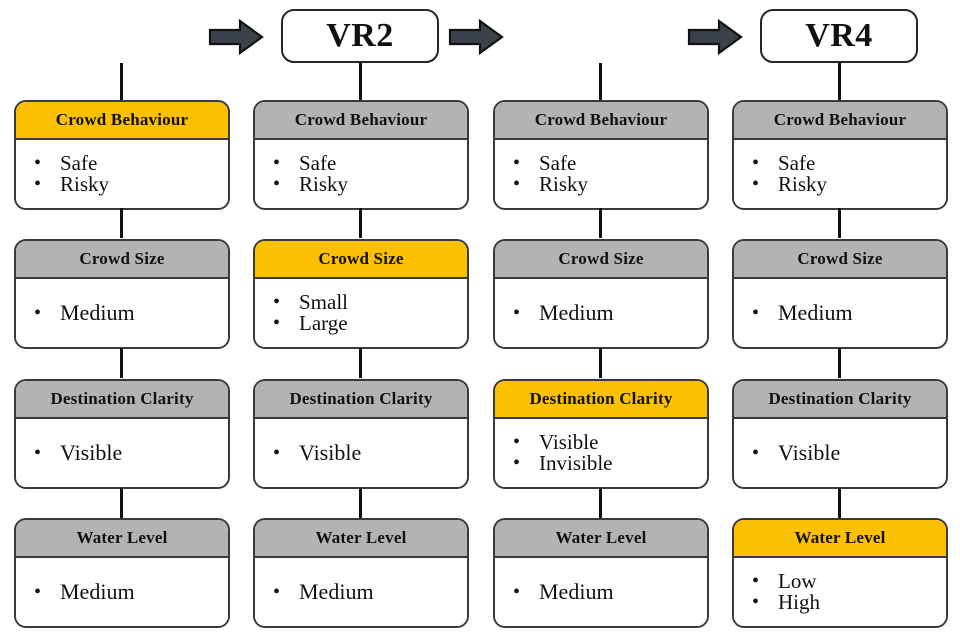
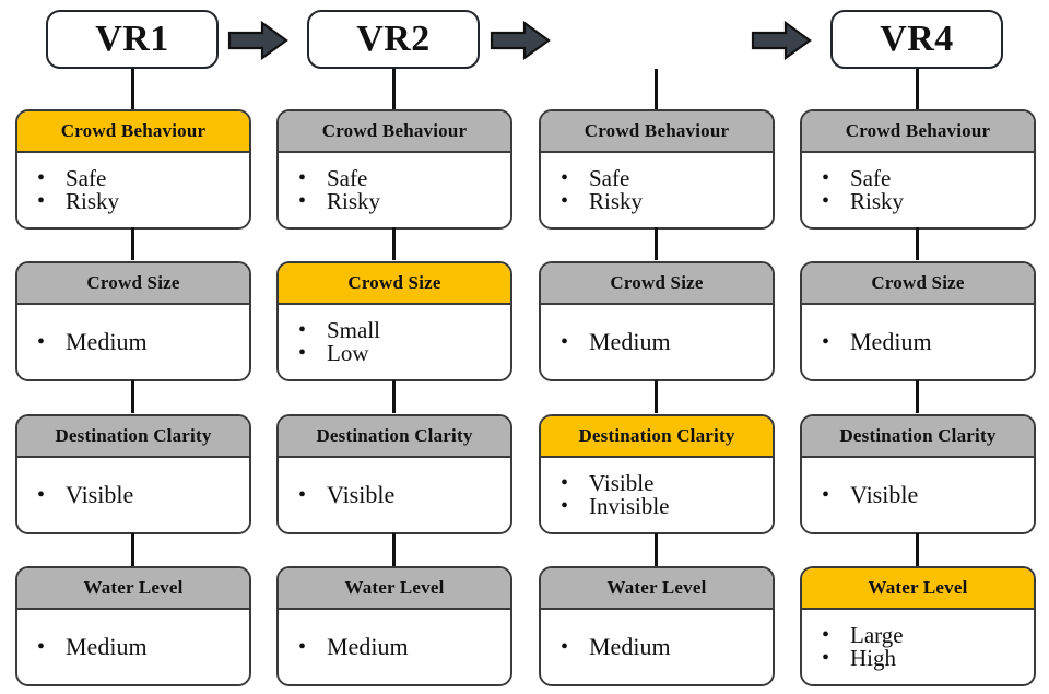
+ VR1
  Crowd Behaviour
  •
  Safe
  •
  Risky
  Crowd Size
  •
  Medium
  Destination Clarity
  •
  Visible
  Water Level
  •
  Medium
  VR2
  Crowd Behaviour
  •
  Safe
  •
  Risky
  Crowd Size
  •
  Small
  •
- Large
+ Low
  Destination Clarity
  •
  Visible
  Water Level
  •
  Medium
  Crowd Behaviour
  •
  Safe
  •
  Risky
  Crowd Size
  •
  Medium
  Destination Clarity
  •
  Visible
  •
  Invisible
  Water Level
  •
  Medium
  VR4
  Crowd Behaviour
  •
  Safe
  •
  Risky
  Crowd Size
  •
  Medium
  Destination Clarity
  •
  Visible
  Water Level
  •
- Low
+ Large
  •
  High
